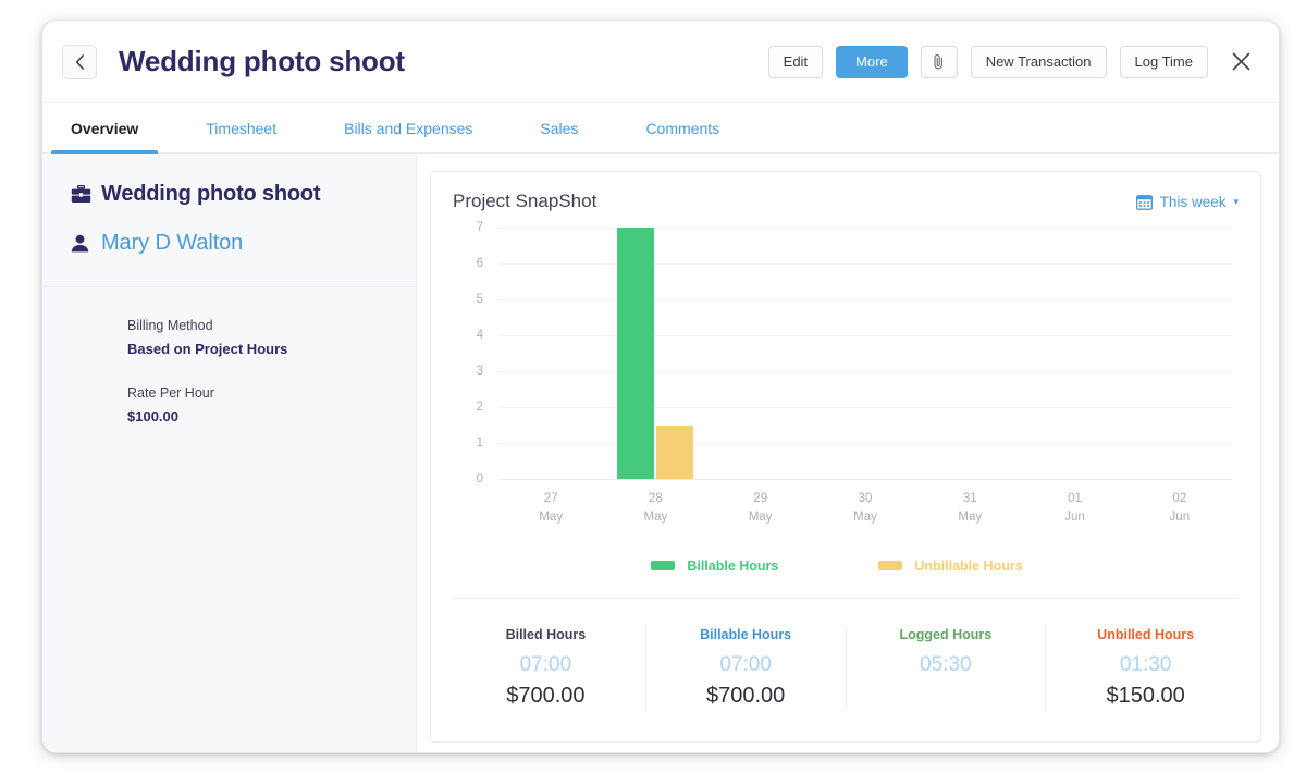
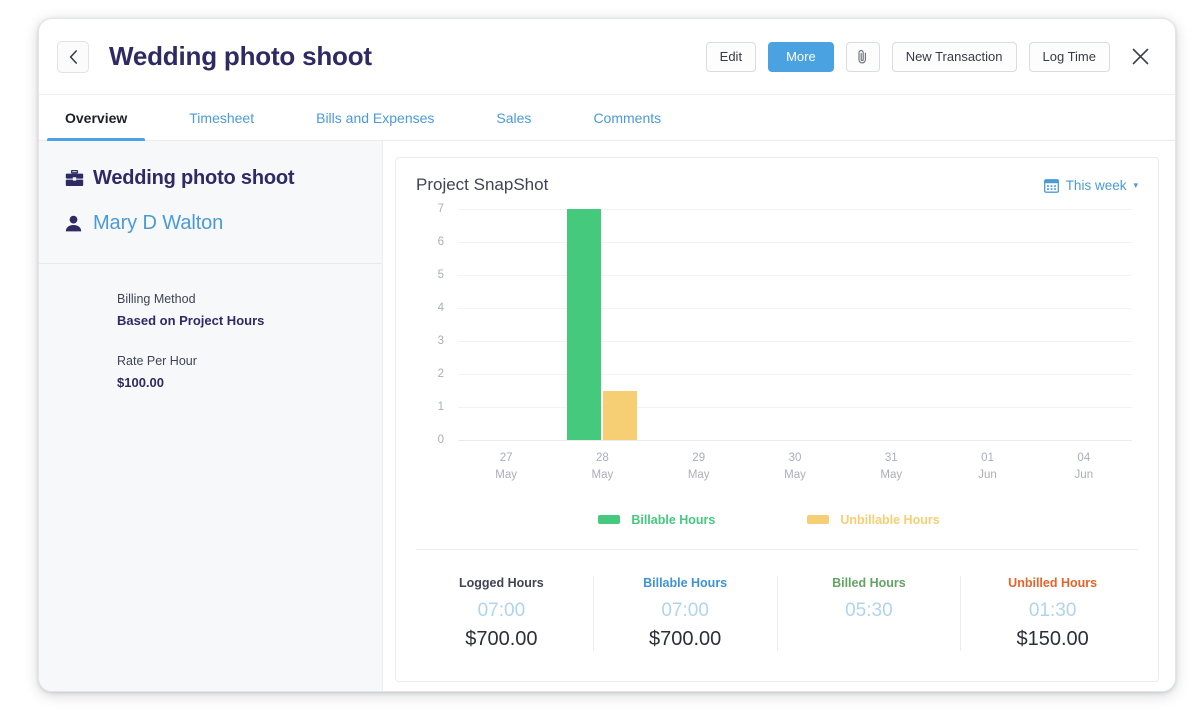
  Wedding photo shoot
  Edit
  More
  New Transaction
  Log Time
  Overview
  Timesheet
  Bills and Expenses
  Sales
  Comments
  Wedding photo shoot
  Mary D Walton
  Billing Method
  Based on Project Hours
  Rate Per Hour
  $100.00
  Project SnapShot
  This week
  ▾
  0
  1
  2
  3
  4
  5
  6
  7
  27
  May
  28
  May
  29
  May
  30
  May
  31
  May
  01
  Jun
- 02
+ 04
  Jun
  Billable Hours
  Unbillable Hours
- Billed Hours
+ Logged Hours
  07:00
  $700.00
  Billable Hours
  07:00
  $700.00
- Logged Hours
+ Billed Hours
  05:30
  Unbilled Hours
  01:30
  $150.00
